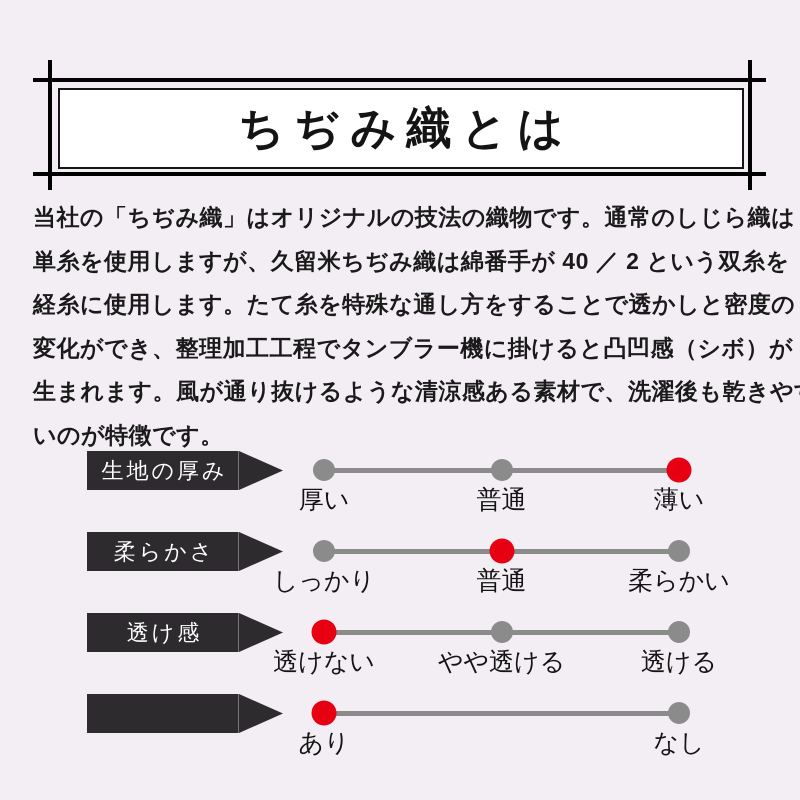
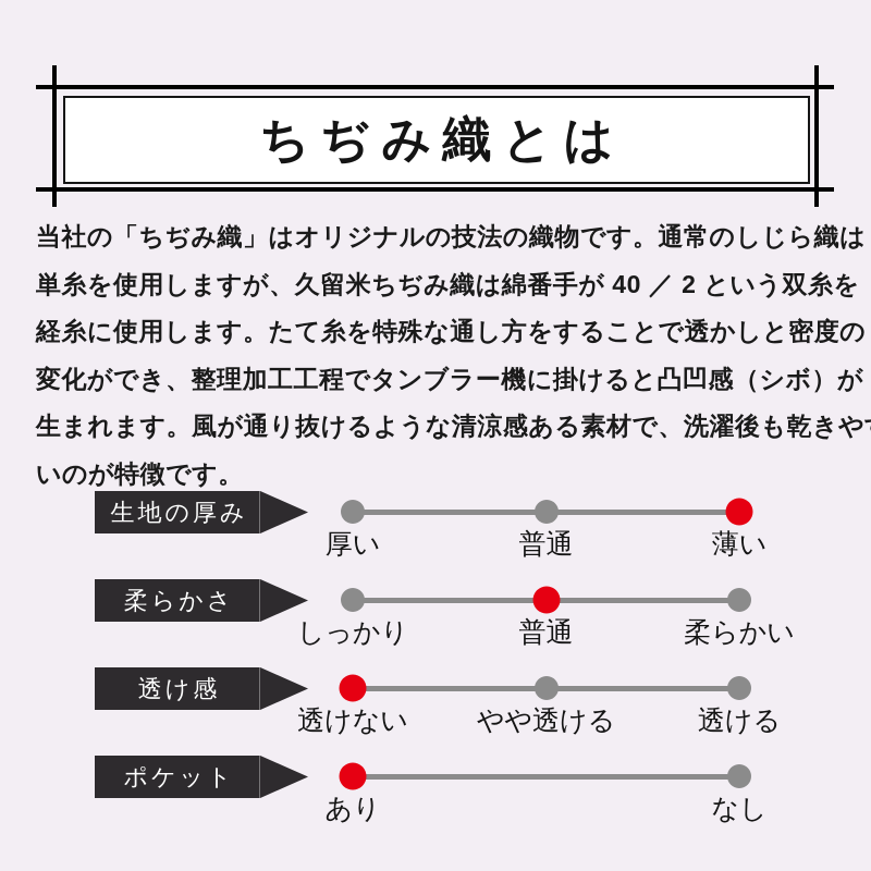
  ちぢみ織とは
  当社の「ちぢみ織」はオリジナルの技法の織物です。通常のしじら織
  単糸を使用しますが、久留米ちぢみ織は綿番手が 40 ／ 2 という双糸
  経糸に使用します。たて糸を特殊な通し方をすることで透かしと密度
  変化ができ、整理加工工程でタンブラー機に掛けると凸凹感（シボ）
  生まれます。風が通り抜けるような清涼感ある素材で、洗濯後も乾き
  いのが特徴です。
  生地の厚み
  厚い
  普通
  薄い
  柔らかさ
  しっかり
  普通
  柔らかい
  透け感
  透けない
  やや透ける
  透ける
+ ポケット
  あり
  なし
